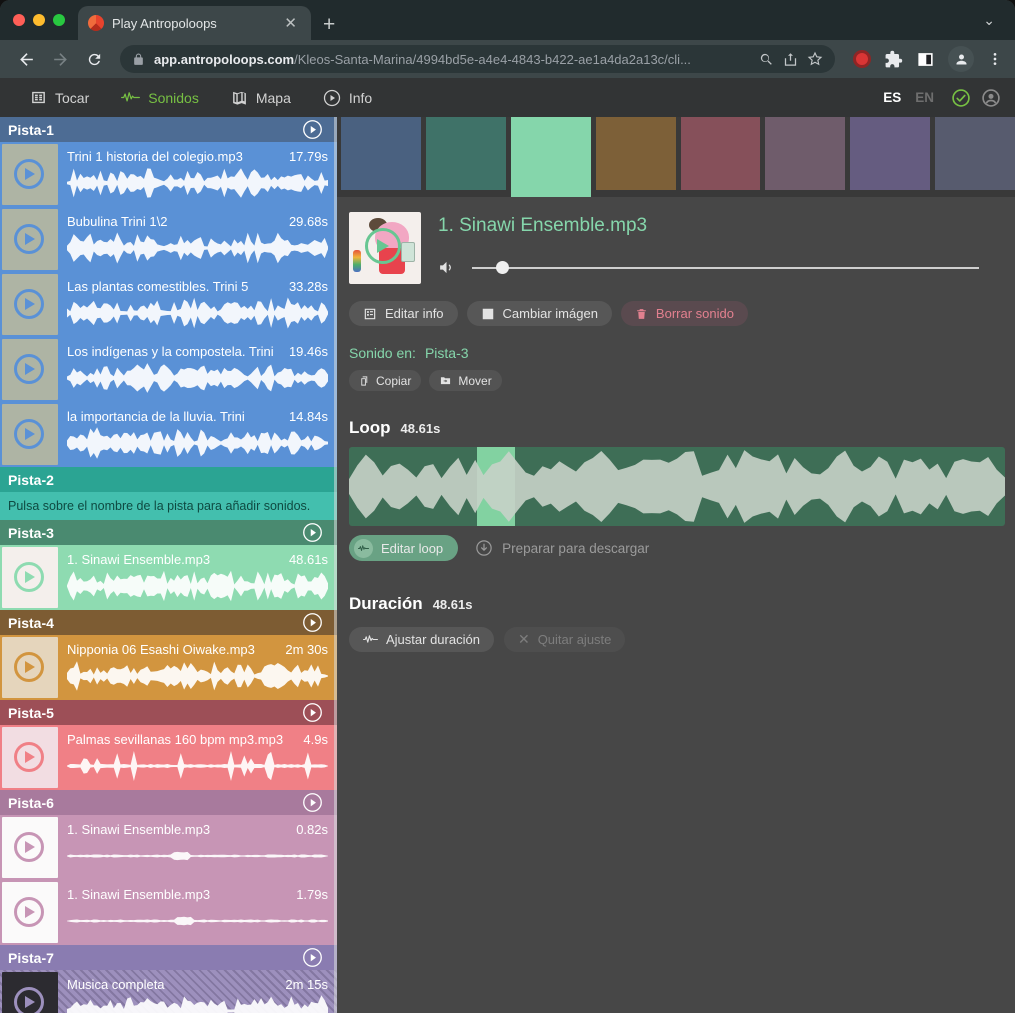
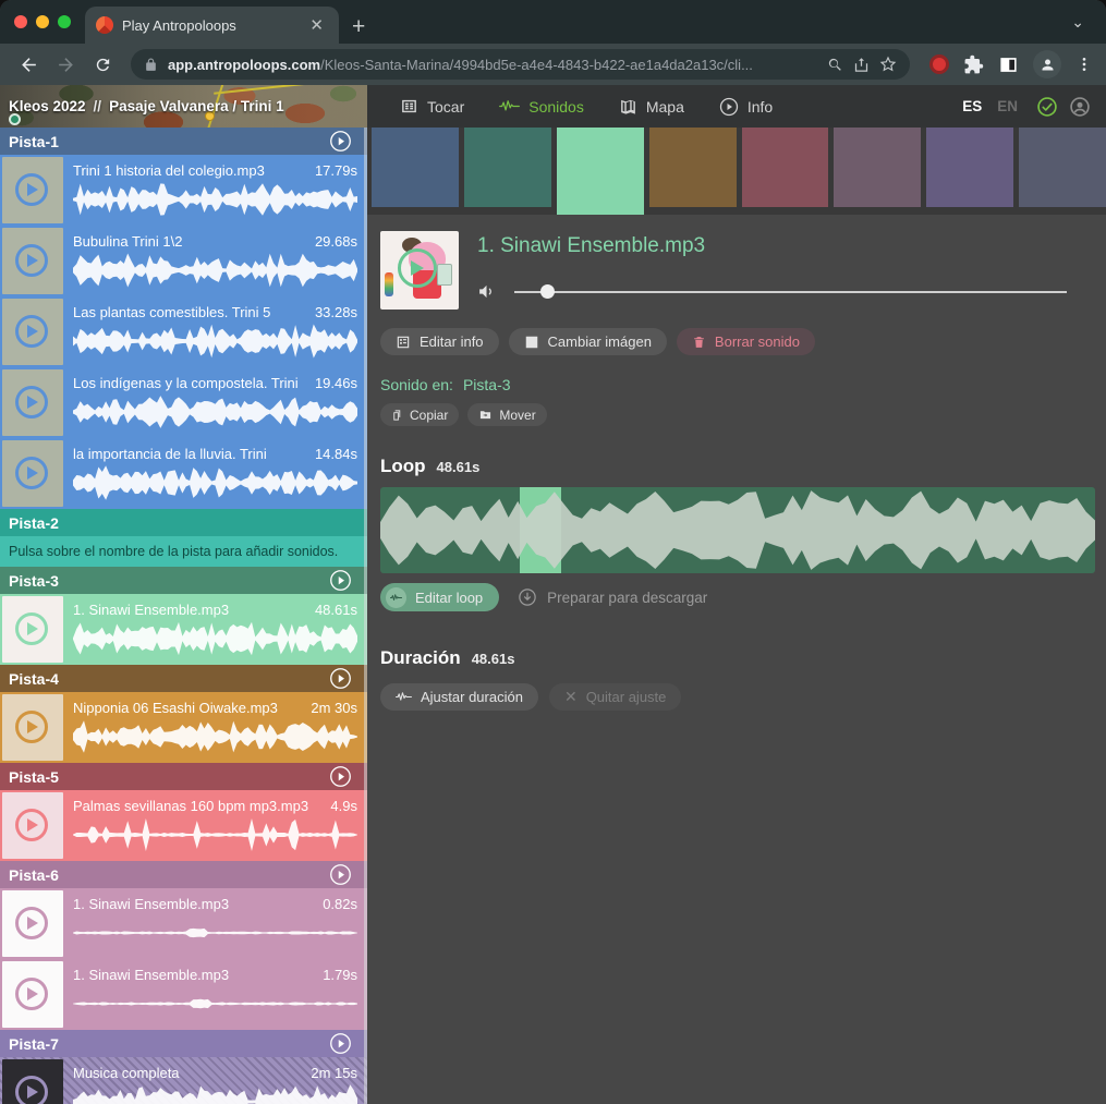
  Play Antropoloops
  ✕
  +
  ⌄
  app.antropoloops.com/Kleos-Santa-Marina/4994bd5e-a4e4-4843-b422-ae1a4da2a13c/cli...
+ Kleos 2022
+ //
+ Pasaje Valvanera / Trini 1
  Tocar
  Sonidos
  Mapa
  Info
  ES
  EN
  Pista-1
  Trini 1 historia del colegio.mp3
  17.79s
  Bubulina Trini 1\2
  29.68s
  Las plantas comestibles. Trini 5
  33.28s
  Los indígenas y la compostela. Trini
  19.46s
  la importancia de la lluvia. Trini
  14.84s
  Pista-2
  Pulsa sobre el nombre de la pista para añadir sonidos.
  Pista-3
  1. Sinawi Ensemble.mp3
  48.61s
  Pista-4
  Nipponia 06 Esashi Oiwake.mp3
  2m 30s
  Pista-5
  Palmas sevillanas 160 bpm mp3.mp3
  4.9s
  Pista-6
  1. Sinawi Ensemble.mp3
  0.82s
  1. Sinawi Ensemble.mp3
  1.79s
  Pista-7
  Musica completa
  2m 15s
  1. Sinawi Ensemble.mp3
  Editar info
  Cambiar imágen
  Borrar sonido
  Sonido en:
  Pista-3
  Copiar
  Mover
  Loop
  48.61s
  Editar loop
  Preparar para descargar
  Duración
  48.61s
  Ajustar duración
  ✕
  Quitar ajuste
